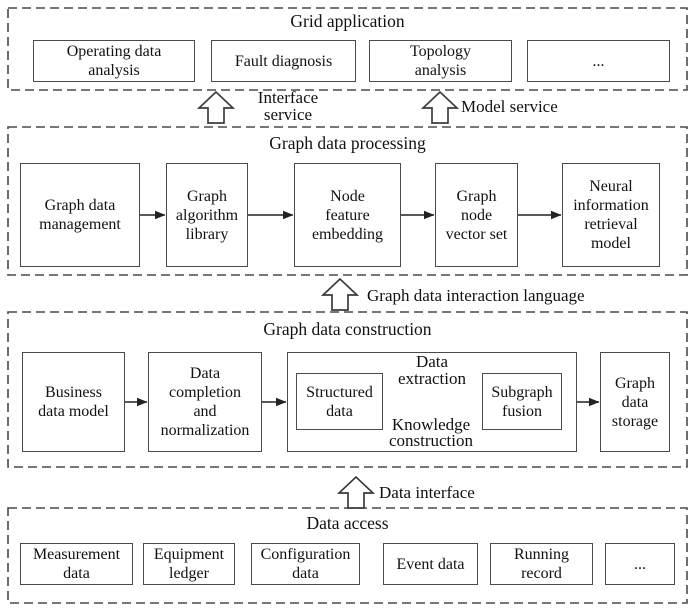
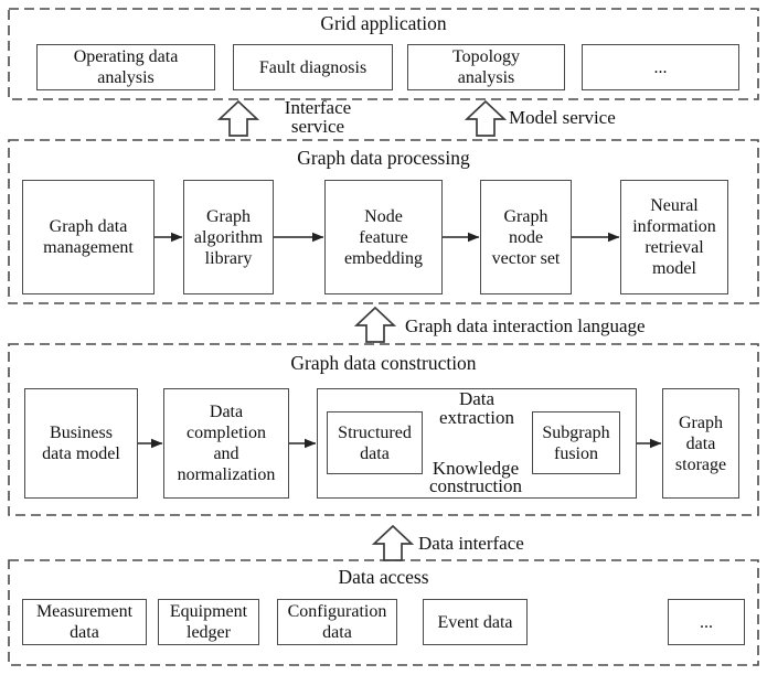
  Grid application
  Operating data
  analysis
  Fault diagnosis
  Topology
  analysis
  ...
  Interface
  service
  Model service
  Graph data processing
  Graph data
  management
  Graph
  algorithm
  library
  Node
  feature
  embedding
  Graph
  node
  vector set
  Neural
  information
  retrieval
  model
  Graph data interaction language
  Graph data construction
  Business
  data model
  Data
  completion
  and
  normalization
  Structured
  data
  Subgraph
  fusion
  Data
  extraction
  Knowledge
  construction
  Graph
  data
  storage
  Data interface
  Data access
  Measurement
  data
  Equipment
  ledger
  Configuration
  data
  Event data
- Running
- record
  ...
